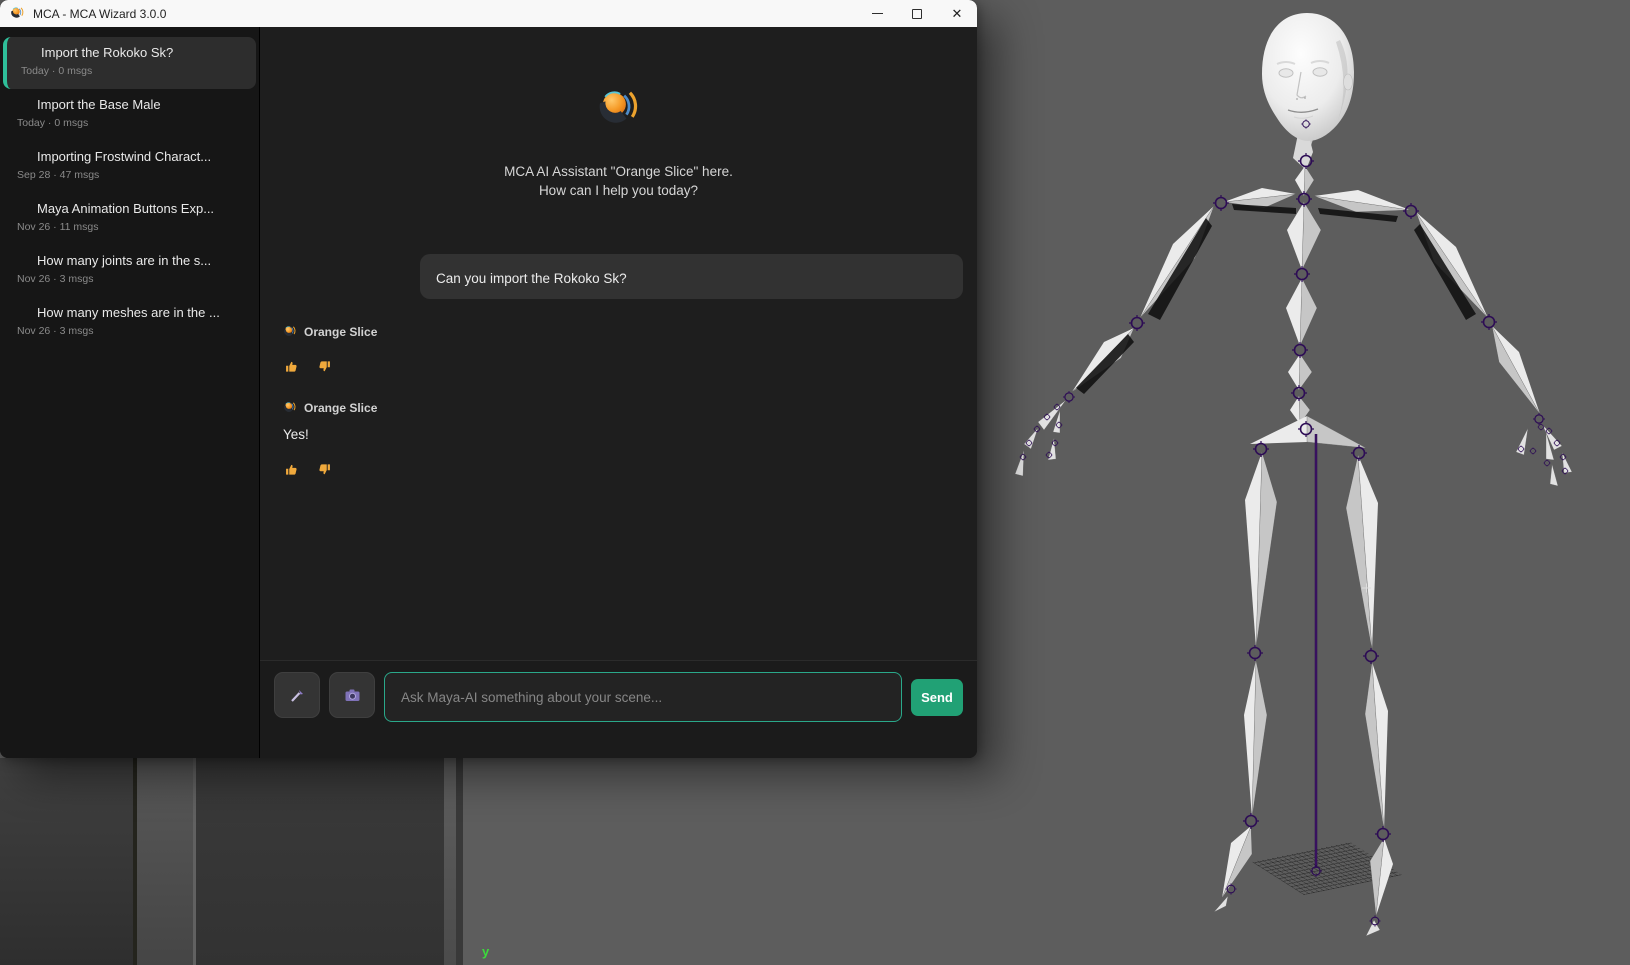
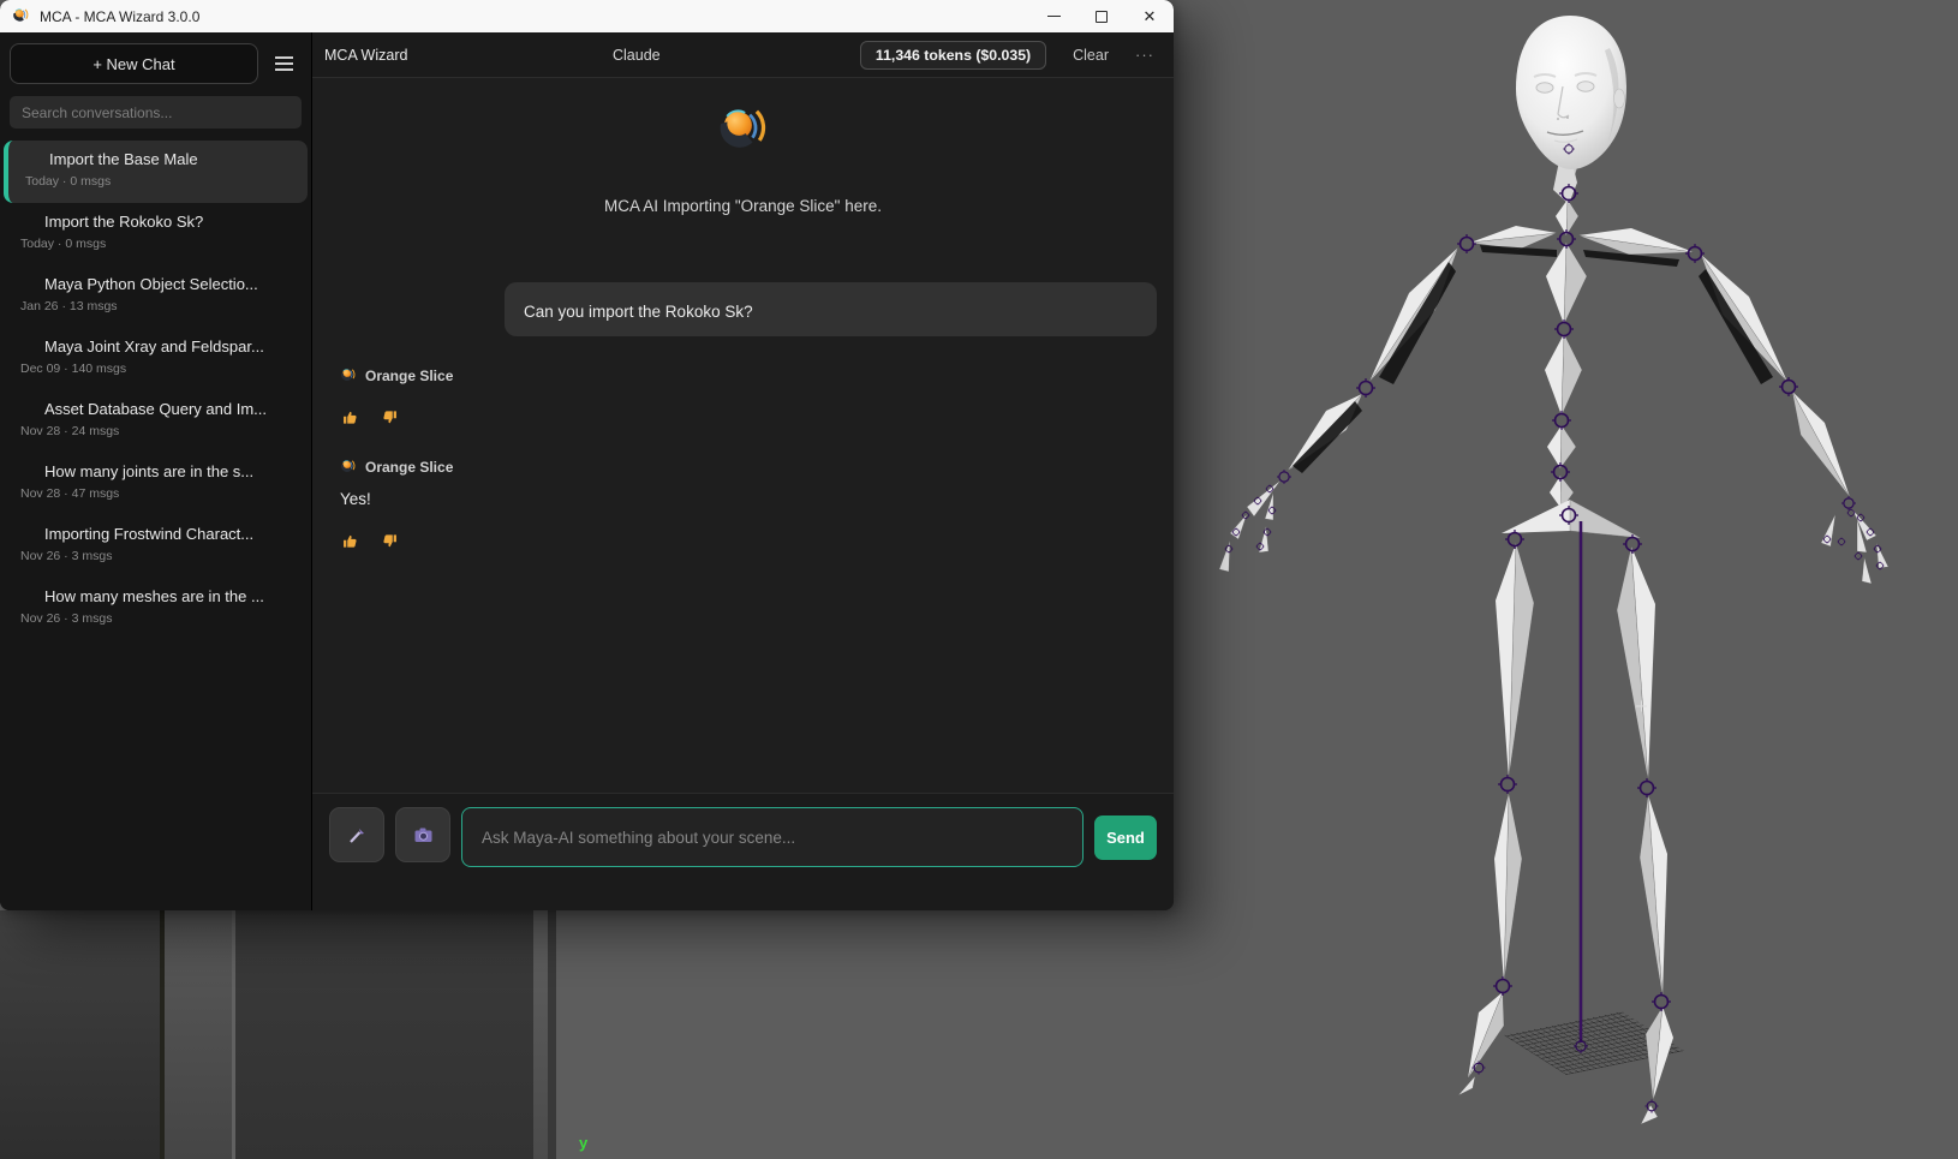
  y
  MCA - MCA Wizard 3.0.0
  ✕
+ + New Chat
+ Search conversations...
- Import the Rokoko Sk?
+ Import the Base Male
  Today · 0 msgs
- Import the Base Male
+ Import the Rokoko Sk?
  Today · 0 msgs
+ Maya Python Object Selectio...
+ Jan 26 · 13 msgs
+ Maya Joint Xray and Feldspar...
+ Dec 09 · 140 msgs
+ Asset Database Query and Im...
+ Nov 28 · 24 msgs
- Importing Frostwind Charact...
+ How many joints are in the s...
- Sep 28 · 47 msgs
+ Nov 28 · 47 msgs
- Maya Animation Buttons Exp...
- Nov 26 · 11 msgs
- How many joints are in the s...
+ Importing Frostwind Charact...
  Nov 26 · 3 msgs
  How many meshes are in the ...
  Nov 26 · 3 msgs
+ MCA Wizard
+ Claude
+ 11,346 tokens ($0.035)
+ Clear
+ ···
- MCA AI Assistant "Orange Slice" here.
+ MCA AI Importing "Orange Slice" here.
- How can I help you today?
  Can you import the Rokoko Sk?
  Orange Slice
  Orange Slice
  Yes!
  Ask Maya-AI something about your scene...
  Send
